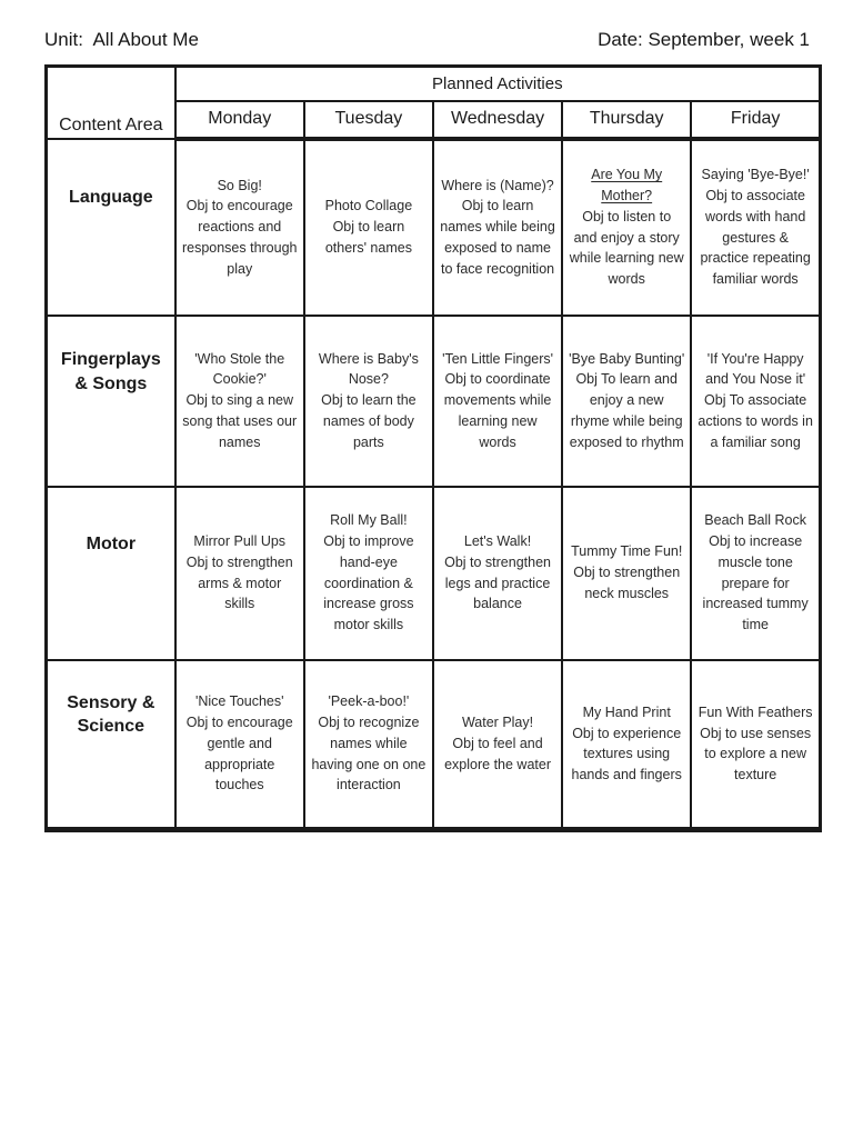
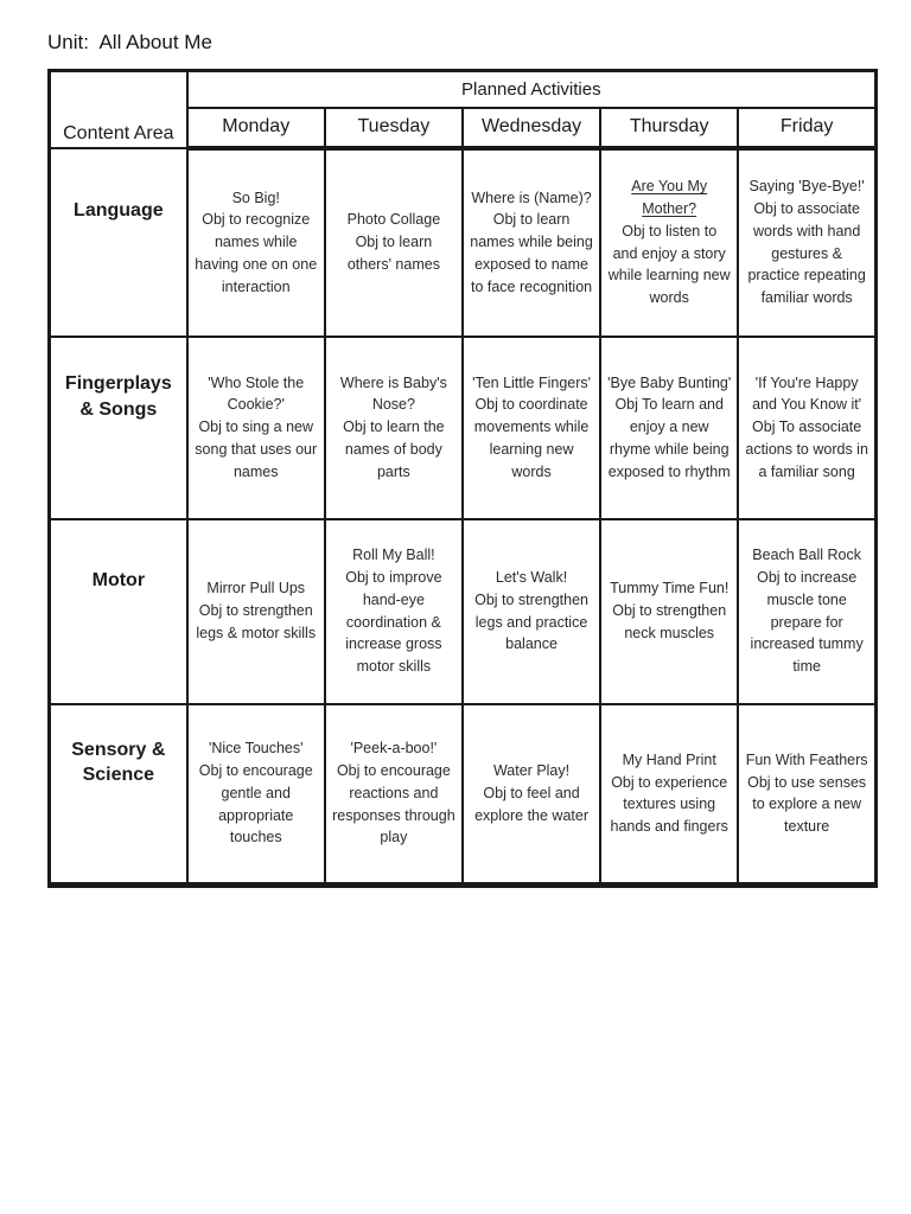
  Unit: All About Me
- Date: September, week 1
  Content Area	Planned Activities
  Monday	Tuesday	Wednesday	Thursday	Friday
- Language	So Big! Obj to encourage reactions and responses through play	Photo Collage Obj to learn others' names	Where is (Name)? Obj to learn names while being exposed to name to face recognition	Are You My Mother? Obj to listen to and enjoy a story while learning new words	Saying 'Bye-Bye!' Obj to associate words with hand gestures & practice repeating familiar words
+ Language	So Big! Obj to recognize names while having one on one interaction	Photo Collage Obj to learn others' names	Where is (Name)? Obj to learn names while being exposed to name to face recognition	Are You My Mother? Obj to listen to and enjoy a story while learning new words	Saying 'Bye-Bye!' Obj to associate words with hand gestures & practice repeating familiar words
- Fingerplays & Songs	'Who Stole the Cookie?' Obj to sing a new song that uses our names	Where is Baby's Nose? Obj to learn the names of body parts	'Ten Little Fingers' Obj to coordinate movements while learning new words	'Bye Baby Bunting' Obj To learn and enjoy a new rhyme while being exposed to rhythm	'If You're Happy and You Nose it' Obj To associate actions to words in a familiar song
+ Fingerplays & Songs	'Who Stole the Cookie?' Obj to sing a new song that uses our names	Where is Baby's Nose? Obj to learn the names of body parts	'Ten Little Fingers' Obj to coordinate movements while learning new words	'Bye Baby Bunting' Obj To learn and enjoy a new rhyme while being exposed to rhythm	'If You're Happy and You Know it' Obj To associate actions to words in a familiar song
- Motor	Mirror Pull Ups Obj to strengthen arms & motor skills	Roll My Ball! Obj to improve hand-eye coordination & increase gross motor skills	Let's Walk! Obj to strengthen legs and practice balance	Tummy Time Fun! Obj to strengthen neck muscles	Beach Ball Rock Obj to increase muscle tone prepare for increased tummy time
+ Motor	Mirror Pull Ups Obj to strengthen legs & motor skills	Roll My Ball! Obj to improve hand-eye coordination & increase gross motor skills	Let's Walk! Obj to strengthen legs and practice balance	Tummy Time Fun! Obj to strengthen neck muscles	Beach Ball Rock Obj to increase muscle tone prepare for increased tummy time
- Sensory & Science	'Nice Touches' Obj to encourage gentle and appropriate touches	'Peek-a-boo!' Obj to recognize names while having one on one interaction	Water Play! Obj to feel and explore the water	My Hand Print Obj to experience textures using hands and fingers	Fun With Feathers Obj to use senses to explore a new texture
+ Sensory & Science	'Nice Touches' Obj to encourage gentle and appropriate touches	'Peek-a-boo!' Obj to encourage reactions and responses through play	Water Play! Obj to feel and explore the water	My Hand Print Obj to experience textures using hands and fingers	Fun With Feathers Obj to use senses to explore a new texture
